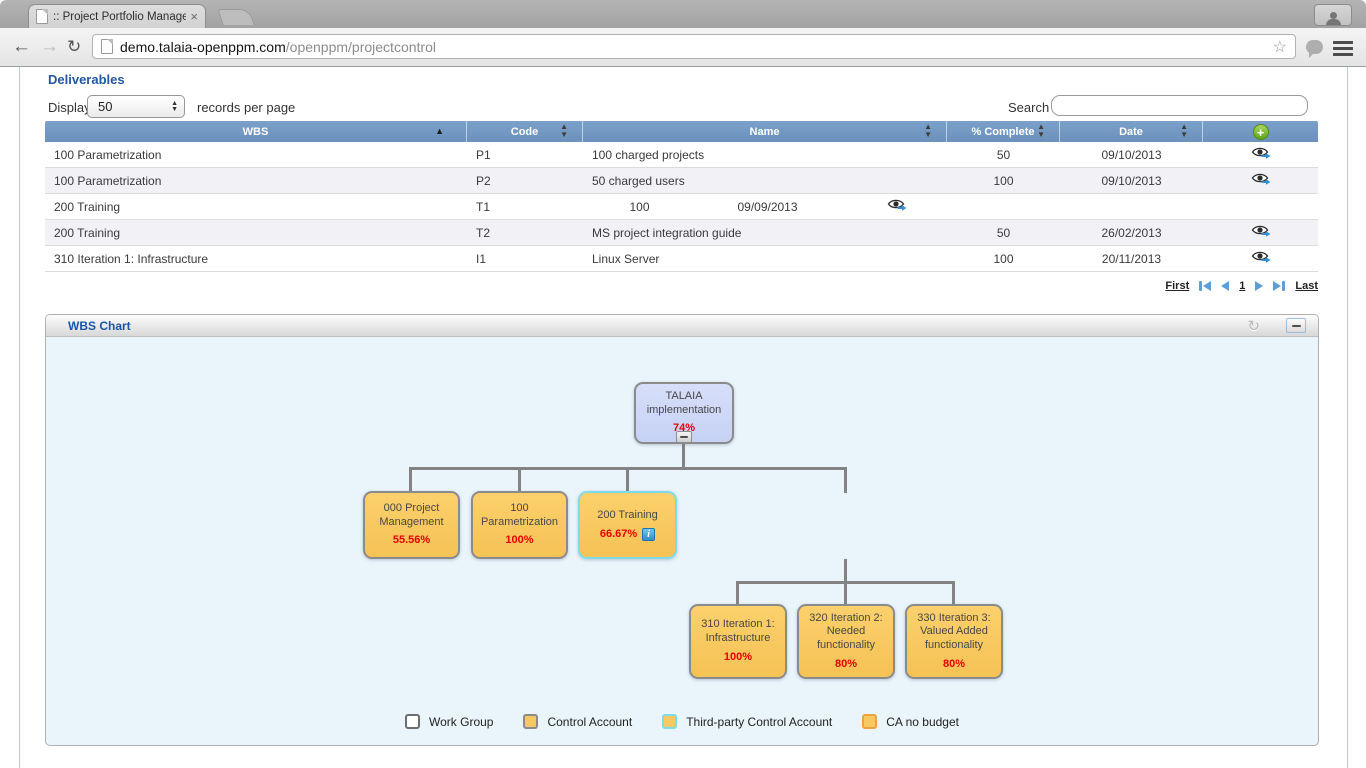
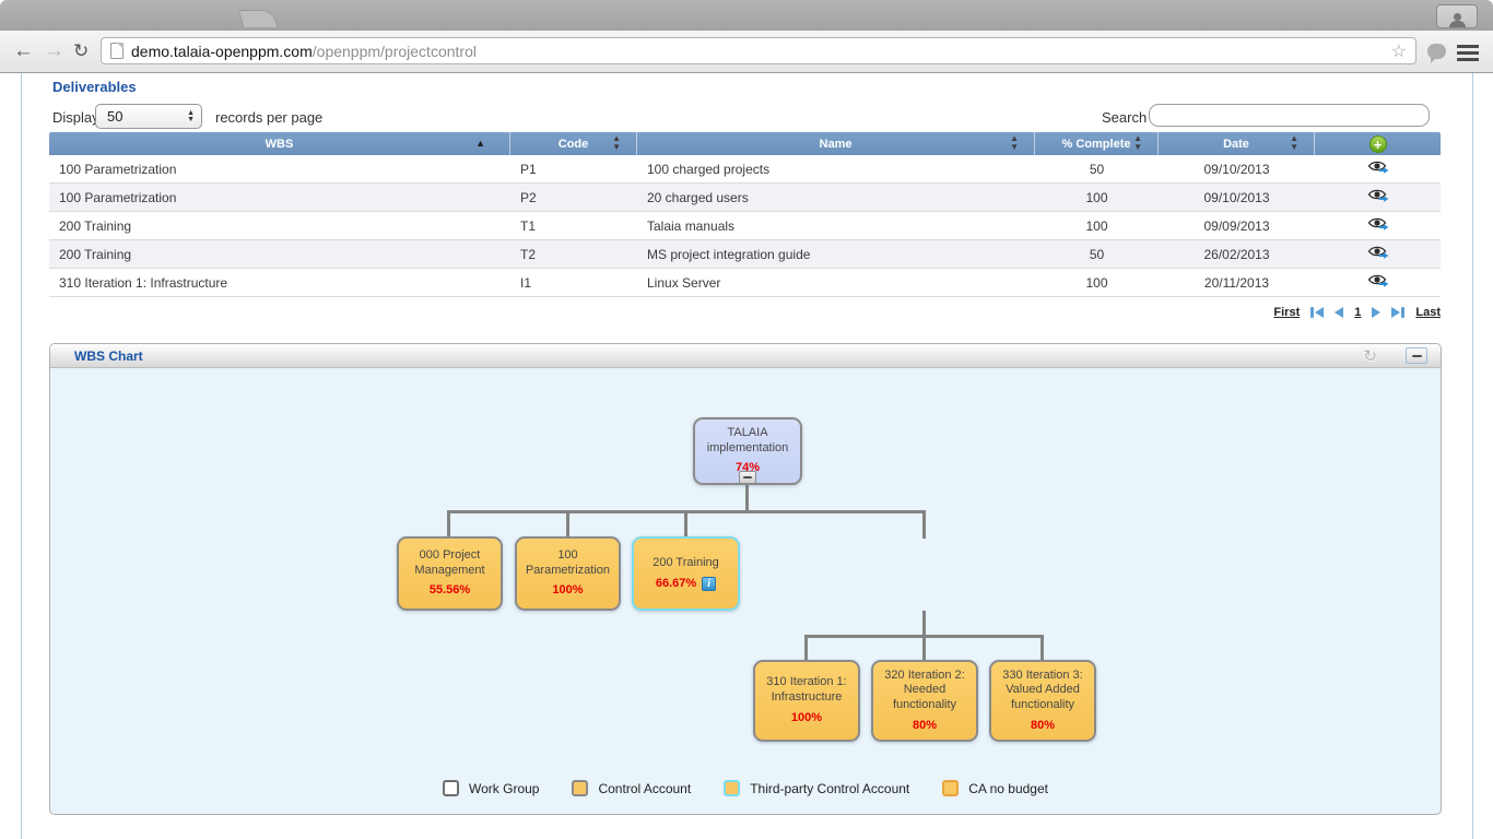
- :: Project Portfolio Manage
- ×
  ←
  →
  ↻
  demo.talaia-openppm.com
  /openppm/projectcontrol
  ☆
  Deliverables
  Displa
  50
  records per page
  Search
  WBS
  ▲
  Code
  ▲
  ▼
  Name
  ▲
  ▼
  % Complete
  ▲
  ▼
  Date
  ▲
  ▼
  +
  100 Parametrization
  P1
  100 charged projects
  50
  09/10/2013
  100 Parametrization
  P2
- 50 charged users
+ 20 charged users
  100
  09/10/2013
  200 Training
  T1
+ Talaia manuals
  100
  09/09/2013
  200 Training
  T2
  MS project integration guide
  50
  26/02/2013
  310 Iteration 1: Infrastructure
  I1
  Linux Server
  100
  20/11/2013
  First
  1
  Last
  WBS Chart
  ↻
  TALAIA implementation
  74%
  000 Project Management
  55.56%
  100 Parametrization
  100%
  200 Training
  66.67%
  i
  310 Iteration 1: Infrastructure
  100%
  320 Iteration 2: Needed functionality
  80%
  330 Iteration 3: Valued Added functionality
  80%
  Work Group
  Control Account
  Third-party Control Account
  CA no budget
